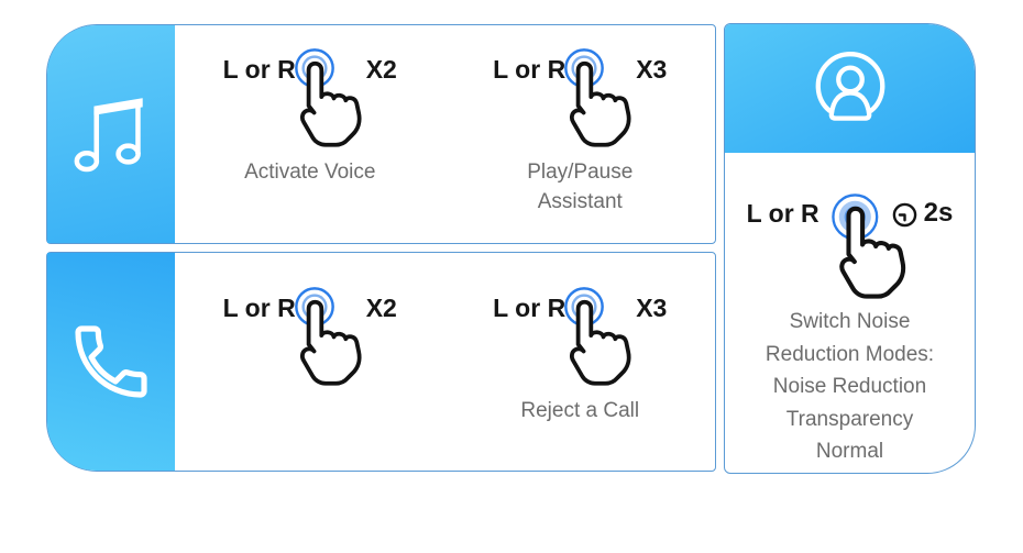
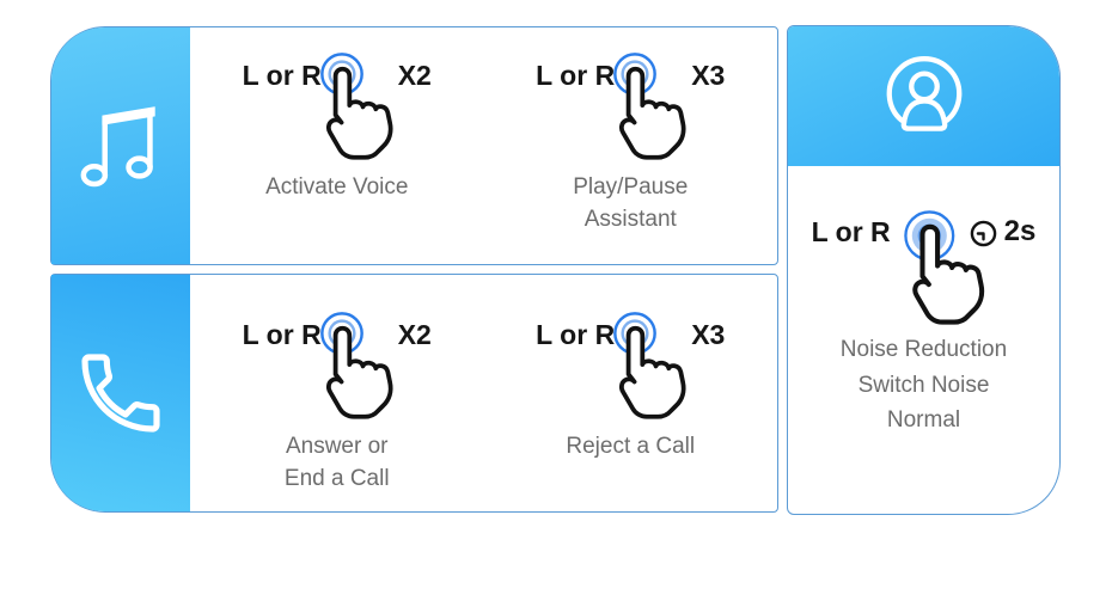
  L or R
  X2
  Activate Voice
  L or R
  X3
  Play/Pause
  Assistant
  L or R
  X2
+ Answer or
+ End a Call
  L or R
  X3
  Reject a Call
  L or R
  2s
- Switch Noise
+ Noise Reduction
- Reduction Modes:
- Noise Reduction
+ Switch Noise
- Transparency
  Normal
